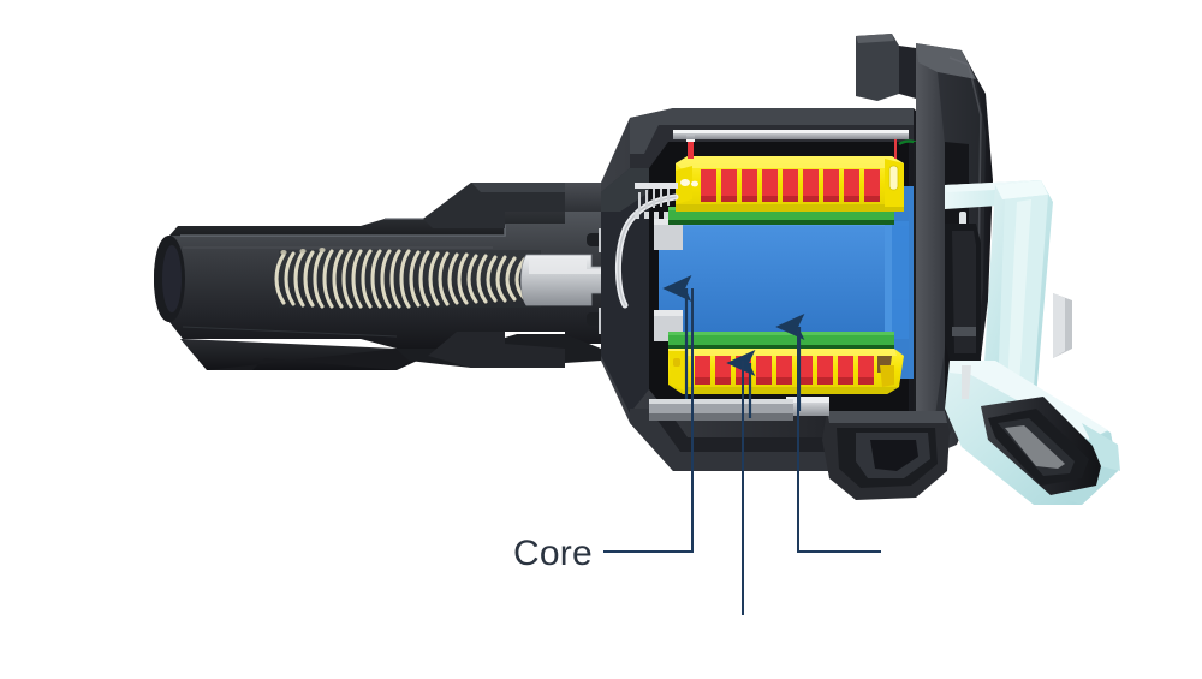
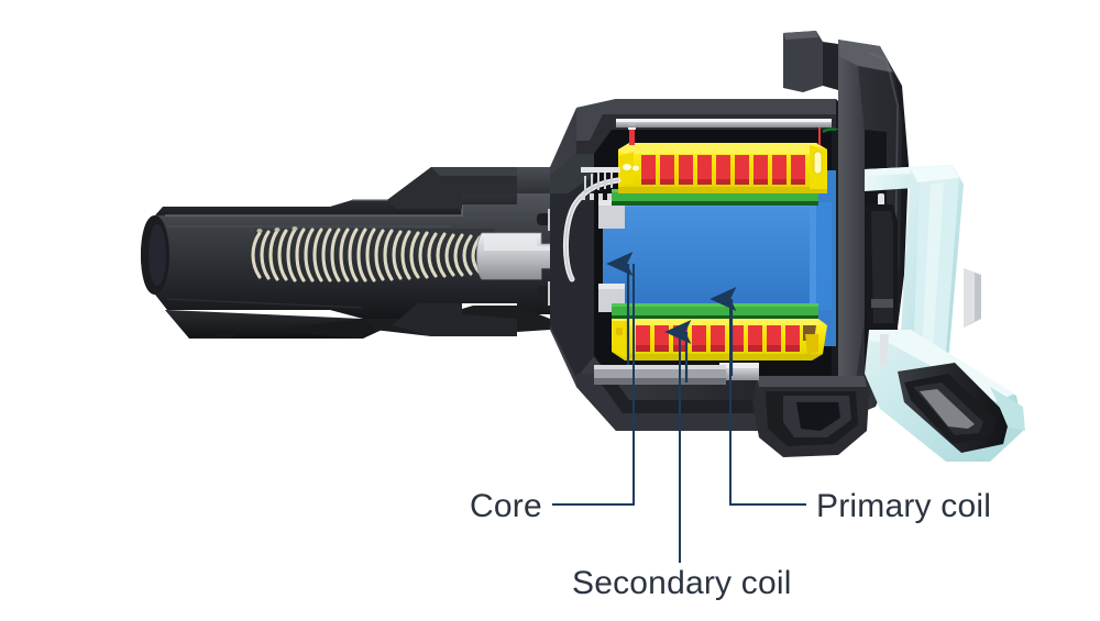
  Core
+ Secondary coil
+ Primary coil
